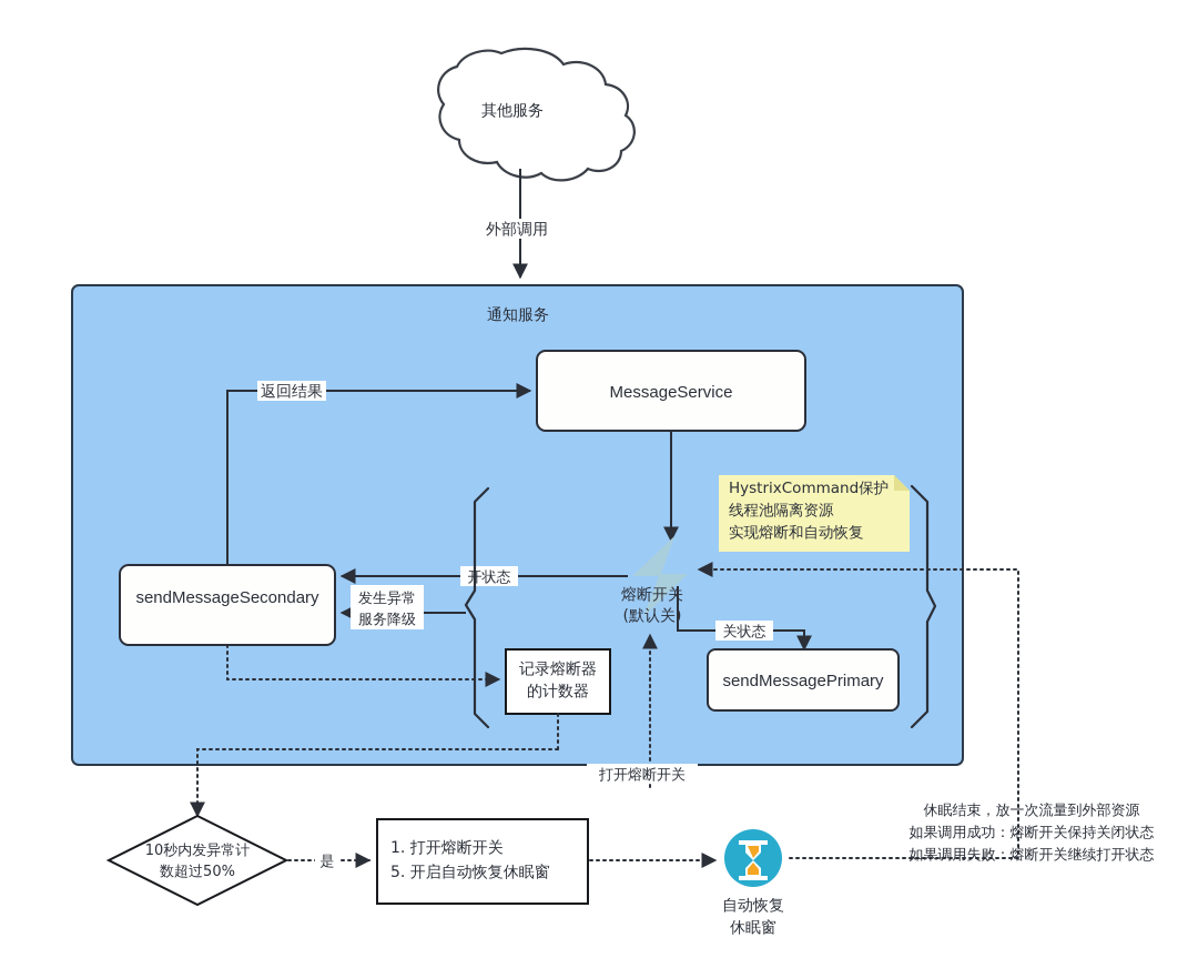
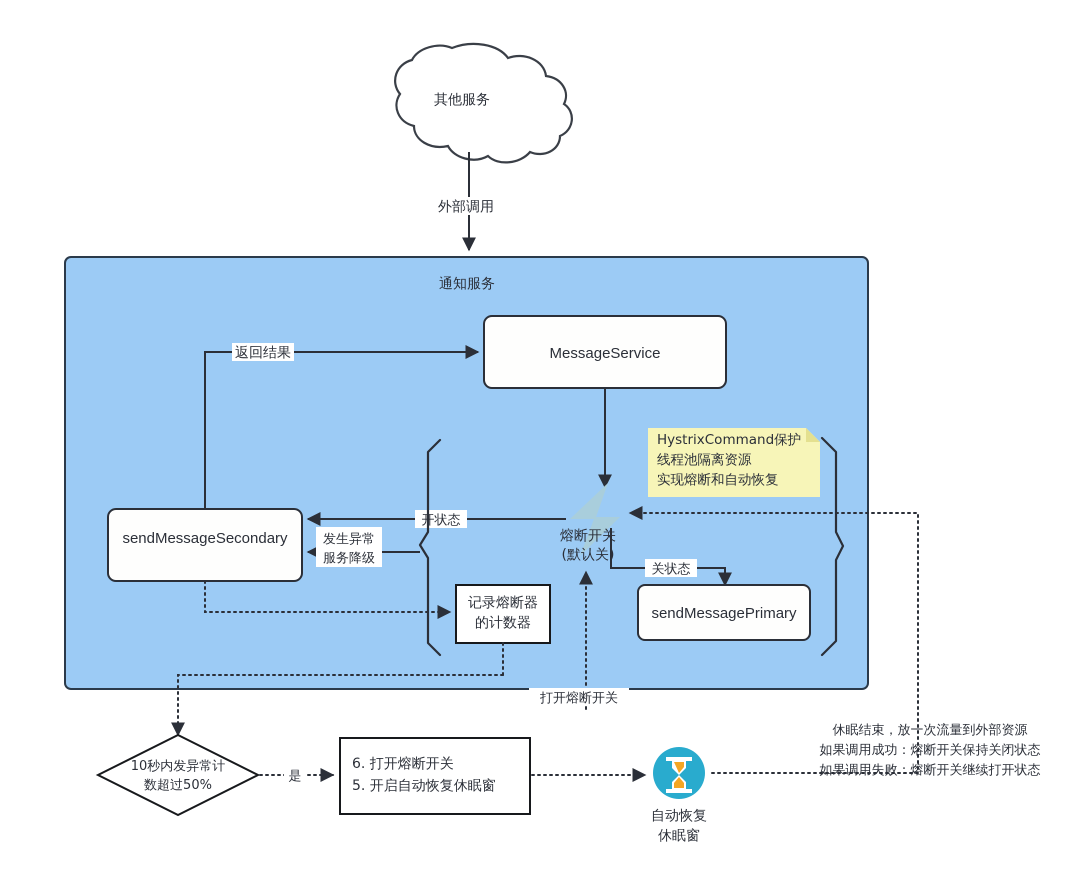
  其他服务
  外部调用
  通知服务
  MessageService
  返回结果
  熔断开关
  (默认关
  HystrixCommand保护
  线程池隔离资源
  实现熔断和自动恢复
  sendMessageSecondary
  发生异常
  服务降级
  记录熔断器
  的计数器
  关状态
  sendMessagePrimary
  打开熔断开关
  10秒内发异常计
  数超过50%
  是
- 1. 打开熔断开关
+ 6. 打开熔断开关
  5. 开启自动恢复休眠窗
  自动恢复
  休眠窗
  休眠结束，放一次流量到外部资源
  如果调用成功：熔断开关保持关闭状态
  如果调用失败：熔断开关继续打开状态
